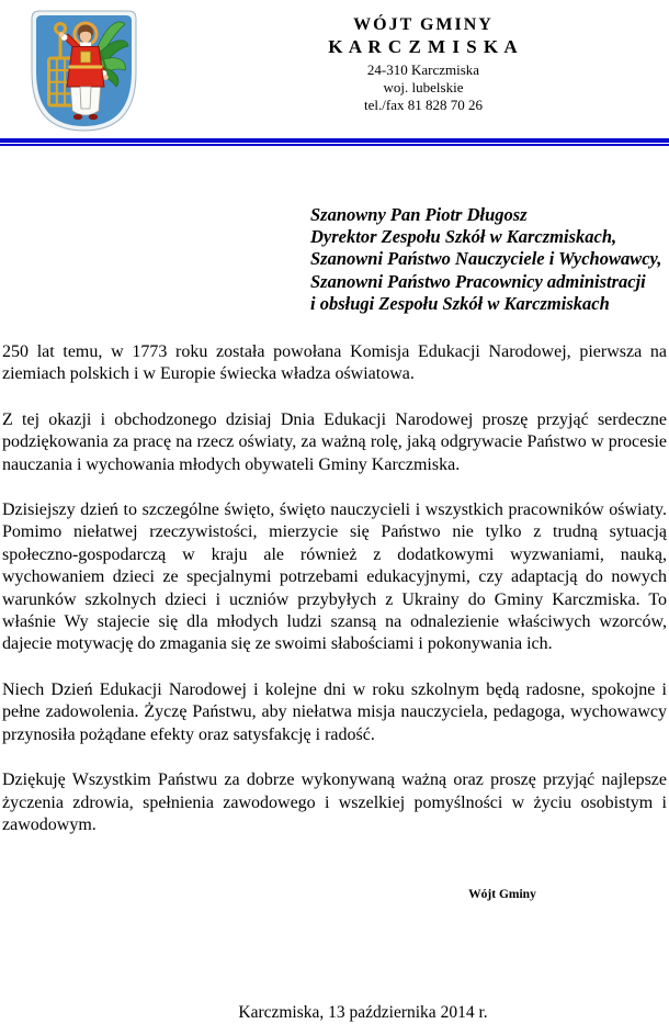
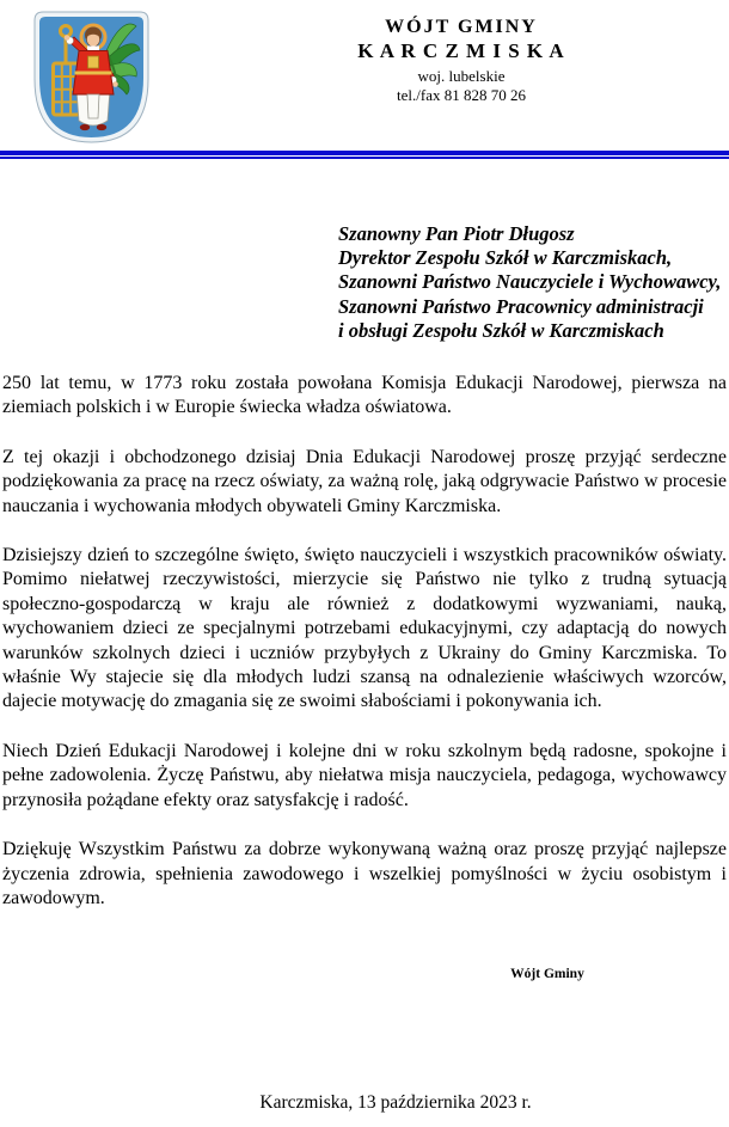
  WÓJT GMINY
  K A R C Z M I S K A
- 24-310 Karczmiska
  woj. lubelskie
  tel./fax 81 828 70 26
  Szanowny Pan Piotr Długosz
  Dyrektor Zespołu Szkół w Karczmiskach,
  Szanowni Państwo Nauczyciele i Wychowawcy,
  Szanowni Państwo Pracownicy administracji
  i obsługi Zespołu Szkół w Karczmiskach
  250 lat temu, w 1773 roku została powołana Komisja Edukacji Narodowej, pierwsza na ziemiach polskich i w Europie świecka władza oświatowa.
  Z tej okazji i obchodzonego dzisiaj Dnia Edukacji Narodowej proszę przyjąć serdeczne podziękowania za pracę na rzecz oświaty, za ważną rolę, jaką odgrywacie Państwo w procesie nauczania i wychowania młodych obywateli Gminy Karczmiska.
  Dzisiejszy dzień to szczególne święto, święto nauczycieli i wszystkich pracowników oświaty. Pomimo niełatwej rzeczywistości, mierzycie się Państwo nie tylko z trudną sytuacją społeczno-gospodarczą w kraju ale również z dodatkowymi wyzwaniami, nauką, wychowaniem dzieci ze specjalnymi potrzebami edukacyjnymi, czy adaptacją do nowych warunków szkolnych dzieci i uczniów przybyłych z Ukrainy do Gminy Karczmiska. To właśnie Wy stajecie się dla młodych ludzi szansą na odnalezienie właściwych wzorców, dajecie motywację do zmagania się ze swoimi słabościami i pokonywania ich.
  Niech Dzień Edukacji Narodowej i kolejne dni w roku szkolnym będą radosne, spokojne i pełne zadowolenia. Życzę Państwu, aby niełatwa misja nauczyciela, pedagoga, wychowawcy przynosiła pożądane efekty oraz satysfakcję i radość.
  Dziękuję Wszystkim Państwu za dobrze wykonywaną ważną oraz proszę przyjąć najlepsze życzenia zdrowia, spełnienia zawodowego i wszelkiej pomyślności w życiu osobistym i zawodowym.
  Wójt Gminy
- Karczmiska, 13 października 2014 r.
+ Karczmiska, 13 października 2023 r.
